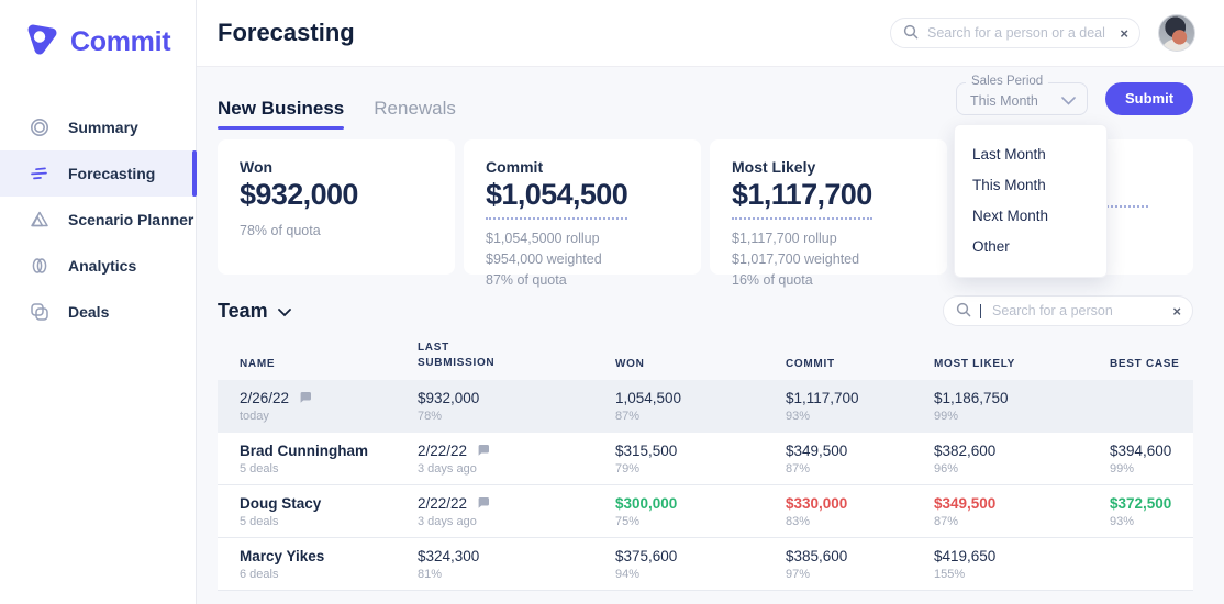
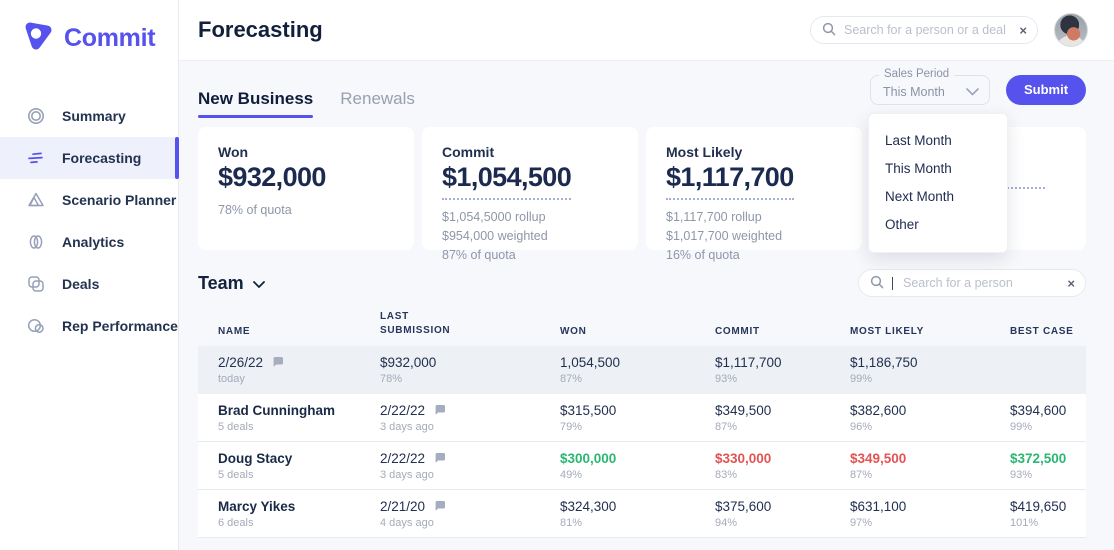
  Commit
  Summary
  Forecasting
  Scenario Planner
  Analytics
  Deals
+ Rep Performance
  Forecasting
  Search for a person or a deal
  ×
  New Business
  Renewals
  Sales Period
  This Month
  Submit
  Won
  $932,000
  78% of quota
  Commit
  $1,054,500
  $1,054,5000 rollup
  $954,000 weighted
  87% of quota
  Most Likely
  $1,117,700
  $1,117,700 rollup
  $1,017,700 weighted
  16% of quota
  Last Month
  This Month
  Next Month
  Other
  Team
  Search for a person
  ×
  NAME
  LAST SUBMISSION
  WON
  COMMIT
  MOST LIKELY
  BEST CASE
  2/26/22
  today
  $932,000
  78%
  1,054,500
  87%
  $1,117,700
  93%
  $1,186,750
  99%
  Brad Cunningham
  5 deals
  2/22/22
  3 days ago
  $315,500
  79%
  $349,500
  87%
  $382,600
  96%
  $394,600
  99%
  Doug Stacy
  5 deals
  2/22/22
  3 days ago
  $300,000
- 75%
+ 49%
  $330,000
  83%
  $349,500
  87%
  $372,500
  93%
  Marcy Yikes
  6 deals
+ 2/21/20
+ 4 days ago
  $324,300
  81%
  $375,600
  94%
- $385,600
+ $631,100
  97%
  $419,650
- 155%
+ 101%
